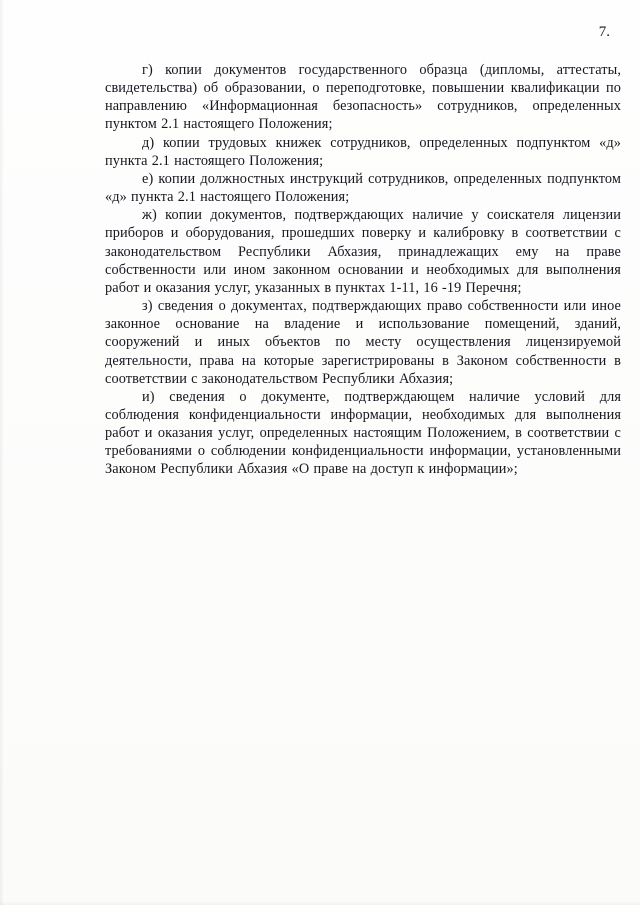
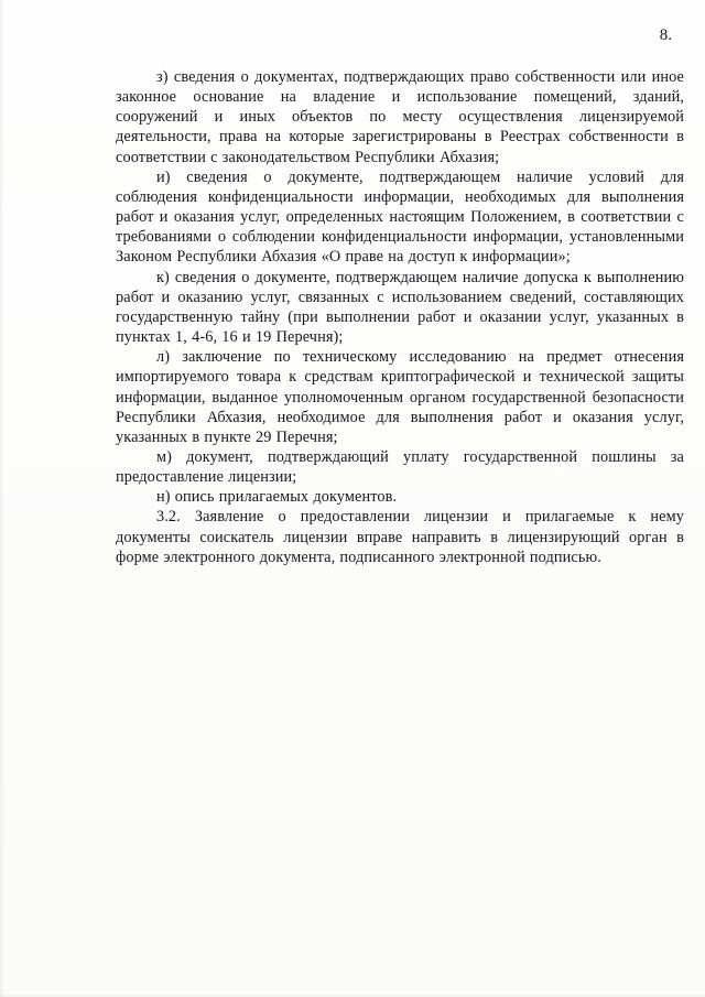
- 7.
+ 8.
- г) копии документов государственного образца (дипломы, аттестаты, свидетельства) об образовании, о переподготовке, повышении квалификации по направлению «Информационная безопасность» сотрудников, определенных пунктом 2.1 настоящего Положения;
- д) копии трудовых книжек сотрудников, определенных подпунктом «д» пункта 2.1 настоящего Положения;
- е) копии должностных инструкций сотрудников, определенных подпунктом «д» пункта 2.1 настоящего Положения;
- ж) копии документов, подтверждающих наличие у соискателя лицензии приборов и оборудования, прошедших поверку и калибровку в соответствии с законодательством Республики Абхазия, принадлежащих ему на праве собственности или ином законном основании и необходимых для выполнения работ и оказания услуг, указанных в пунктах 1-11, 16 -19 Перечня;
- з) сведения о документах, подтверждающих право собственности или иное законное основание на владение и использование помещений, зданий, сооружений и иных объектов по месту осуществления лицензируемой деятельности, права на которые зарегистрированы в Законом собственности в соответствии с законодательством Республики Абхазия;
+ з) сведения о документах, подтверждающих право собственности или иное законное основание на владение и использование помещений, зданий, сооружений и иных объектов по месту осуществления лицензируемой деятельности, права на которые зарегистрированы в Реестрах собственности в соответствии с законодательством Республики Абхазия;
  и) сведения о документе, подтверждающем наличие условий для соблюдения конфиденциальности информации, необходимых для выполнения работ и оказания услуг, определенных настоящим Положением, в соответствии с требованиями о соблюдении конфиденциальности информации, установленными Законом Республики Абхазия «О праве на доступ к информации»;
+ к) сведения о документе, подтверждающем наличие допуска к выполнению работ и оказанию услуг, связанных с использованием сведений, составляющих государственную тайну (при выполнении работ и оказании услуг, указанных в пунктах 1, 4-6, 16 и 19 Перечня);
+ л) заключение по техническому исследованию на предмет отнесения импортируемого товара к средствам криптографической и технической защиты информации, выданное уполномоченным органом государственной безопасности Республики Абхазия, необходимое для выполнения работ и оказания услуг, указанных в пункте 29 Перечня;
+ м) документ, подтверждающий уплату государственной пошлины за предоставление лицензии;
+ н) опись прилагаемых документов.
+ 3.2. Заявление о предоставлении лицензии и прилагаемые к нему документы соискатель лицензии вправе направить в лицензирующий орган в форме электронного документа, подписанного электронной подписью.
